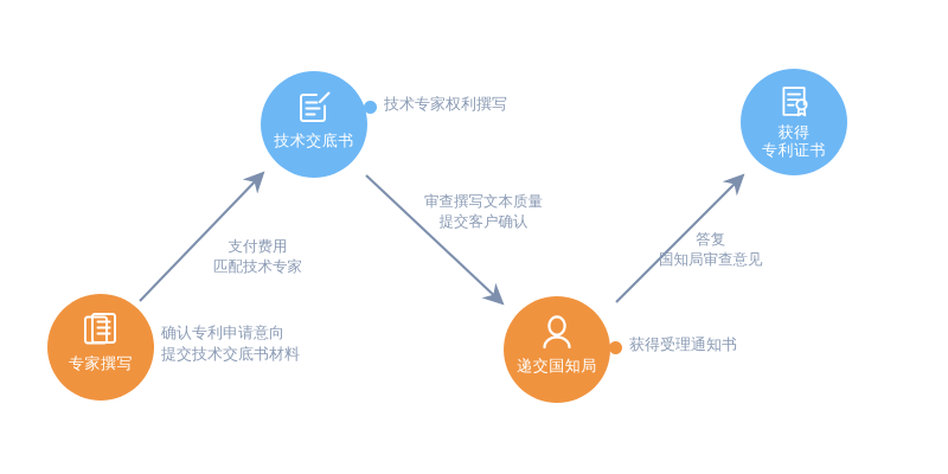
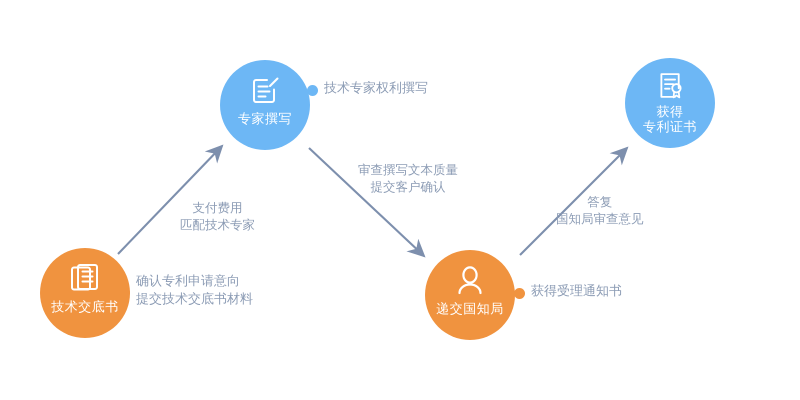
- 专家撰写
+ 技术交底书
  确认专利申请意向
  提交技术交底书材料
- 技术交底书
+ 专家撰写
  技术专家权利撰写
  递交国知局
  获得受理通知书
  获得
  专利证书
  支付费用
  匹配技术专家
  审查撰写文本质量
  提交客户确认
  答复
  国知局审查意见
